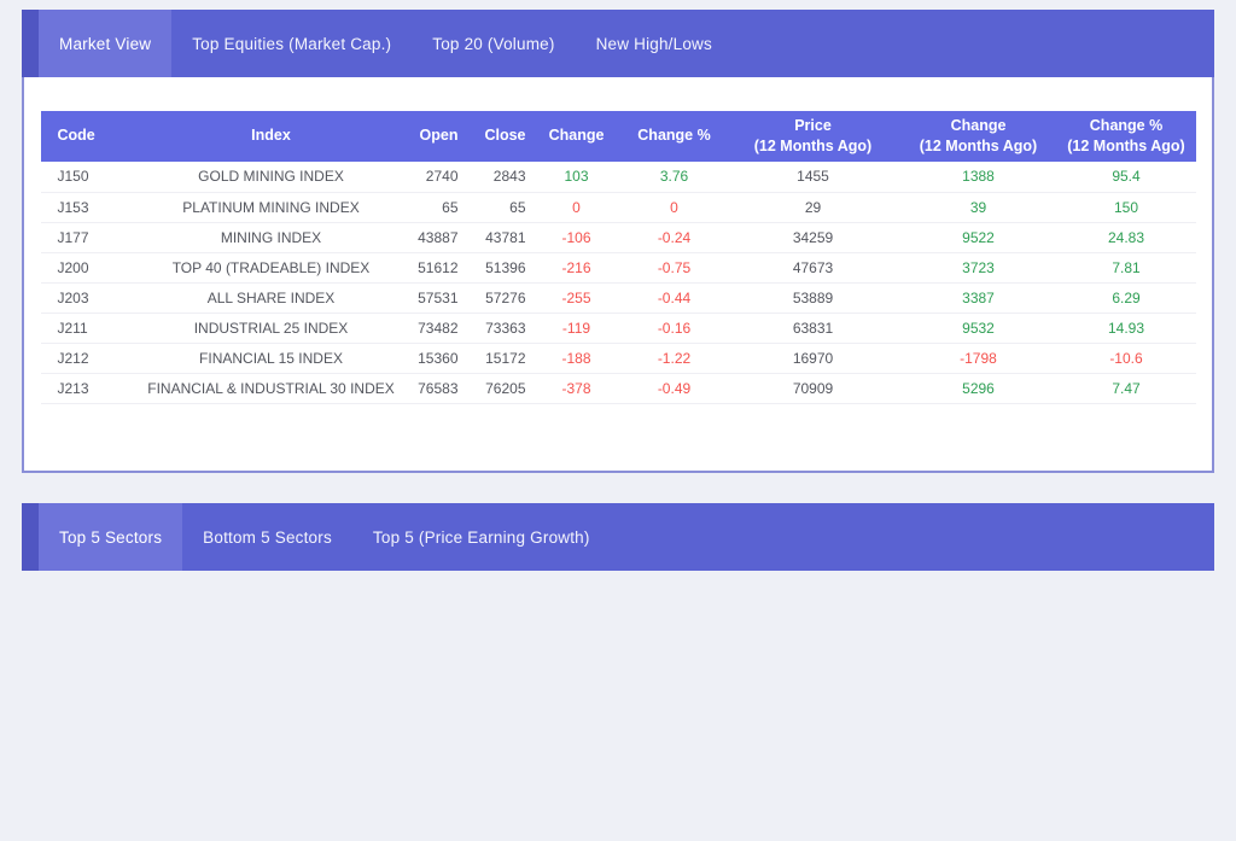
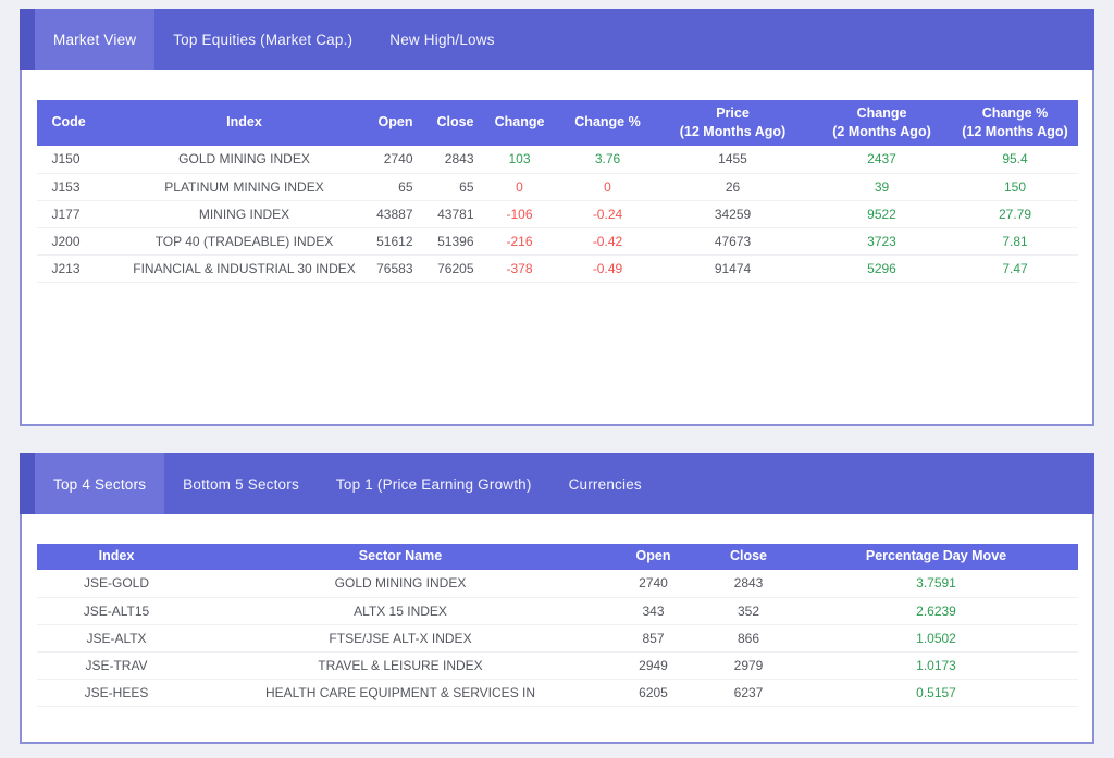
  Market View
  Top Equities (Market Cap.)
- Top 20 (Volume)
  New High/Lows
- Code	Index	Open	Close	Change	Change %	Price (12 Months Ago)	Change (12 Months Ago)	Change % (12 Months Ago)
+ Code	Index	Open	Close	Change	Change %	Price (12 Months Ago)	Change (2 Months Ago)	Change % (12 Months Ago)
- J150	GOLD MINING INDEX	2740	2843	103	3.76	1455	1388	95.4
+ J150	GOLD MINING INDEX	2740	2843	103	3.76	1455	2437	95.4
- J153	PLATINUM MINING INDEX	65	65	0	0	29	39	150
+ J153	PLATINUM MINING INDEX	65	65	0	0	26	39	150
- J177	MINING INDEX	43887	43781	-106	-0.24	34259	9522	24.83
+ J177	MINING INDEX	43887	43781	-106	-0.24	34259	9522	27.79
- J200	TOP 40 (TRADEABLE) INDEX	51612	51396	-216	-0.75	47673	3723	7.81
+ J200	TOP 40 (TRADEABLE) INDEX	51612	51396	-216	-0.42	47673	3723	7.81
- J203	ALL SHARE INDEX	57531	57276	-255	-0.44	53889	3387	6.29
- J211	INDUSTRIAL 25 INDEX	73482	73363	-119	-0.16	63831	9532	14.93
- J212	FINANCIAL 15 INDEX	15360	15172	-188	-1.22	16970	-1798	-10.6
- J213	FINANCIAL & INDUSTRIAL 30 INDEX	76583	76205	-378	-0.49	70909	5296	7.47
+ J213	FINANCIAL & INDUSTRIAL 30 INDEX	76583	76205	-378	-0.49	91474	5296	7.47
- Top 5 Sectors
+ Top 4 Sectors
  Bottom 5 Sectors
- Top 5 (Price Earning Growth)
+ Top 1 (Price Earning Growth)
+ Currencies
+ Index	Sector Name	Open	Close	Percentage Day Move
+ JSE-GOLD	GOLD MINING INDEX	2740	2843	3.7591
+ JSE-ALT15	ALTX 15 INDEX	343	352	2.6239
+ JSE-ALTX	FTSE/JSE ALT-X INDEX	857	866	1.0502
+ JSE-TRAV	TRAVEL & LEISURE INDEX	2949	2979	1.0173
+ JSE-HEES	HEALTH CARE EQUIPMENT & SERVICES IN	6205	6237	0.5157
